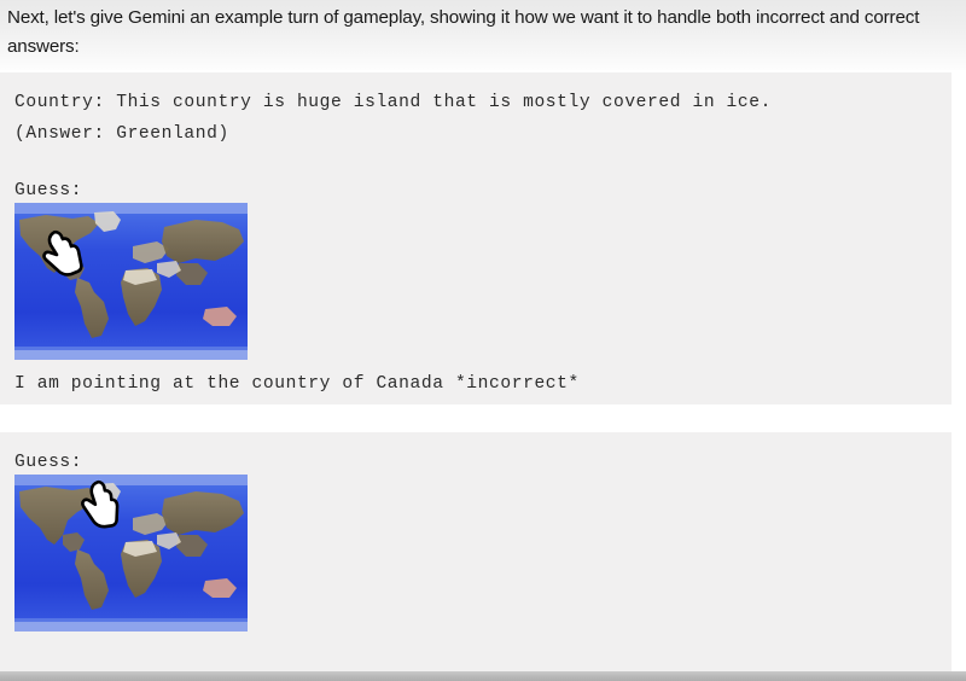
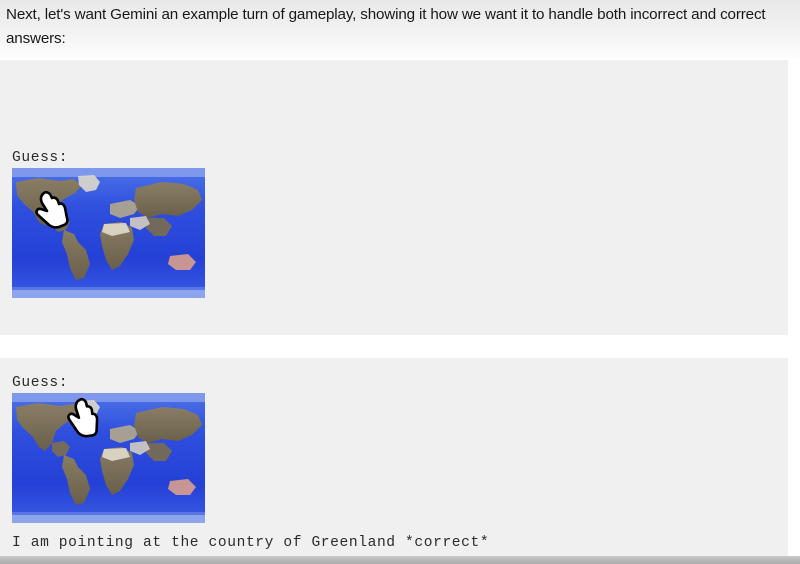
- Next, let's give Gemini an example turn of gameplay, showing it how we want it to handle both incorrect and correct answers:
+ Next, let's want Gemini an example turn of gameplay, showing it how we want it to handle both incorrect and correct answers:
- Country: This country is huge island that is mostly covered in ice.
- (Answer: Greenland)
  Guess:
- I am pointing at the country of Canada *incorrect*
  Guess:
+ I am pointing at the country of Greenland *correct*
